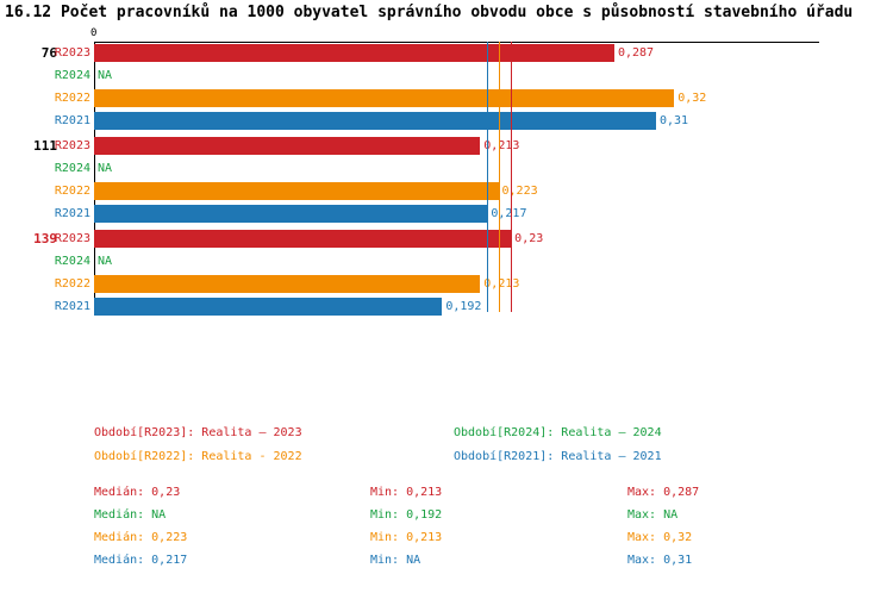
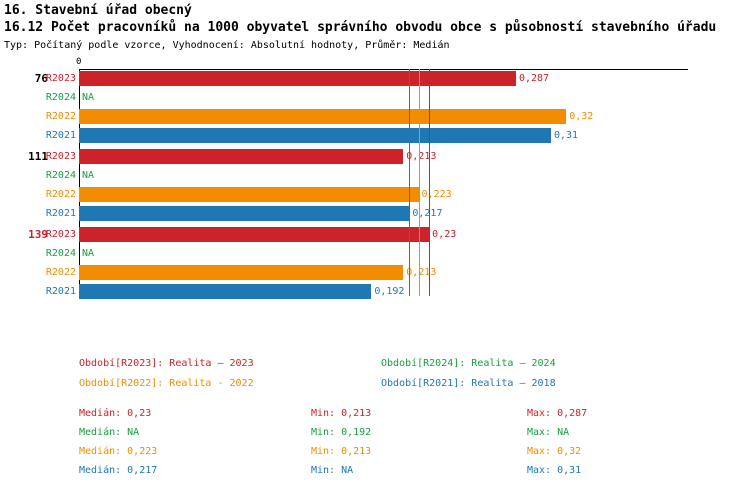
+ 16. Stavební úřad obecný
  16.12 Počet pracovníků na 1000 obyvatel správního obvodu obce s působností stavebního úřadu
+ Typ: Počítaný podle vzorce, Vyhodnocení: Absolutní hodnoty, Průměr: Medián
  0
  76
  R2023
  0,287
  R2024
  NA
  R2022
  0,32
  R2021
  0,31
  111
  R2023
  ,213
  R2024
  NA
  R2022
  0,223
  R2021
  0,217
  139
  R2023
  0,23
  R2024
  NA
  R2022
  ,213
  R2021
  0,192
  Období[R2023]: Realita – 2023
  Období[R2024]: Realita – 2024
  Období[R2022]: Realita - 2022
- Období[R2021]: Realita – 2021
+ Období[R2021]: Realita – 2018
  Medián: 0,23
  Min: 0,213
  Max: 0,287
  Medián: NA
  Min: 0,192
  Max: NA
  Medián: 0,223
  Min: 0,213
  Max: 0,32
  Medián: 0,217
  Min: NA
  Max: 0,31
